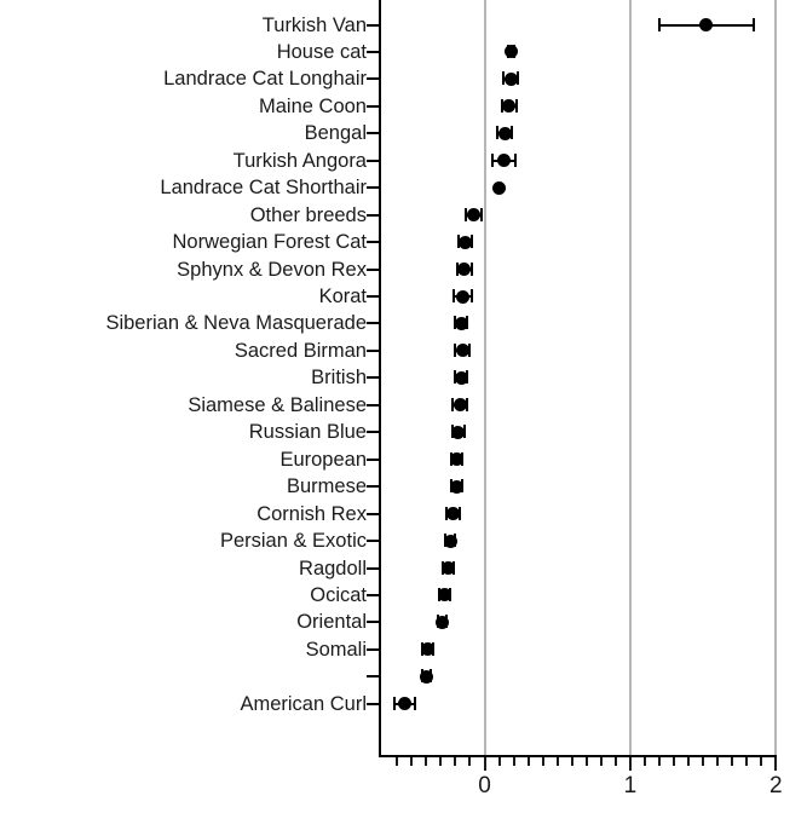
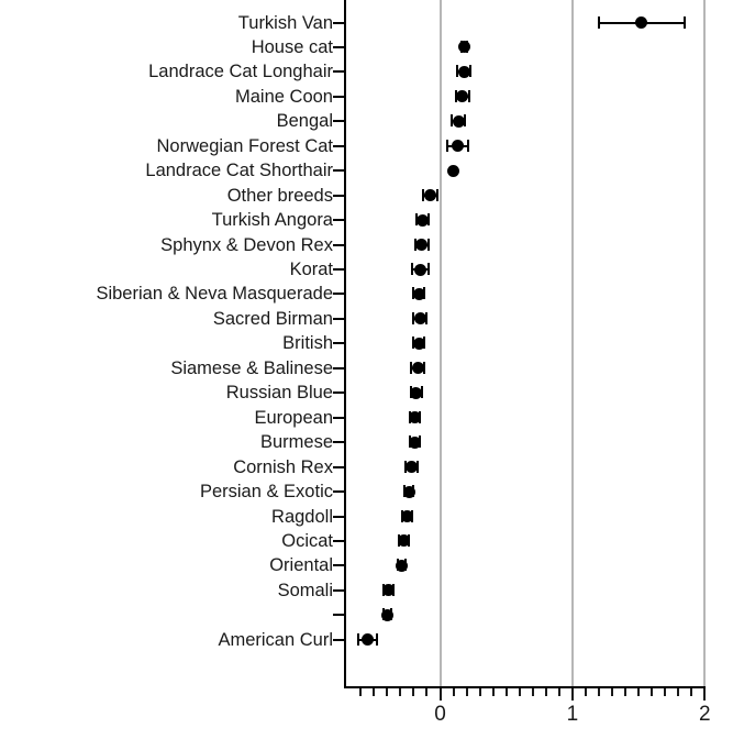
  Turkish Van
  House cat
  Landrace Cat Longhair
  Maine Coon
  Bengal
- Turkish Angora
+ Norwegian Forest Cat
  Landrace Cat Shorthair
  Other breeds
- Norwegian Forest Cat
+ Turkish Angora
  Sphynx & Devon Rex
  Korat
  Siberian & Neva Masquerade
  Sacred Birman
  British
  Siamese & Balinese
  Russian Blue
  European
  Burmese
  Cornish Rex
  Persian & Exotic
  Ragdoll
  Ocicat
  Oriental
  Somali
  American Curl
  0
  1
  2
